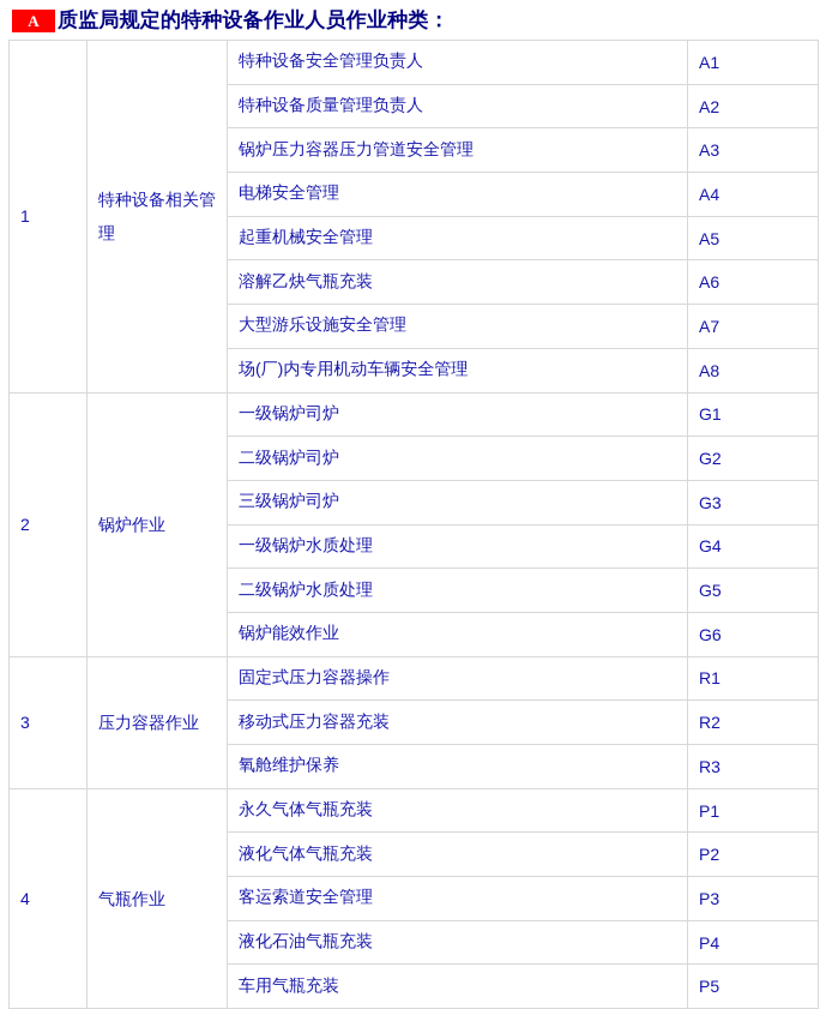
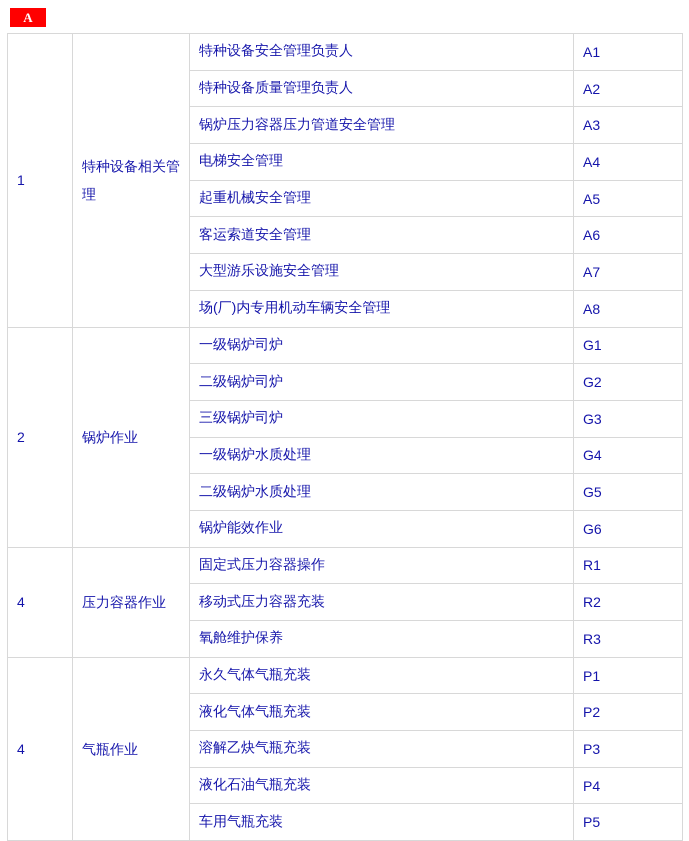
  A
- 质监局规定的特种设备作业人员作业种类：
  1	特种设备相关管理	特种设备安全管理负责人	A1
  特种设备质量管理负责人	A2
  锅炉压力容器压力管道安全管理	A3
  电梯安全管理	A4
  起重机械安全管理	A5
- 溶解乙炔气瓶充装	A6
+ 客运索道安全管理	A6
  大型游乐设施安全管理	A7
  场(厂)内专用机动车辆安全管理	A8
  2	锅炉作业	一级锅炉司炉	G1
  二级锅炉司炉	G2
  三级锅炉司炉	G3
  一级锅炉水质处理	G4
  二级锅炉水质处理	G5
  锅炉能效作业	G6
- 3	压力容器作业	固定式压力容器操作	R1
+ 4	压力容器作业	固定式压力容器操作	R1
  移动式压力容器充装	R2
  氧舱维护保养	R3
  4	气瓶作业	永久气体气瓶充装	P1
  液化气体气瓶充装	P2
- 客运索道安全管理	P3
+ 溶解乙炔气瓶充装	P3
  液化石油气瓶充装	P4
  车用气瓶充装	P5
